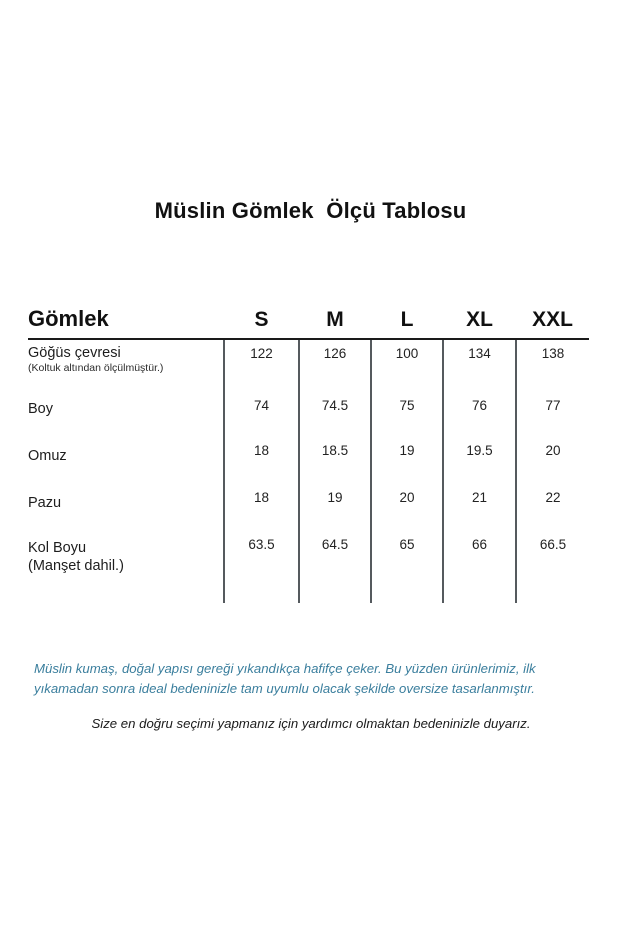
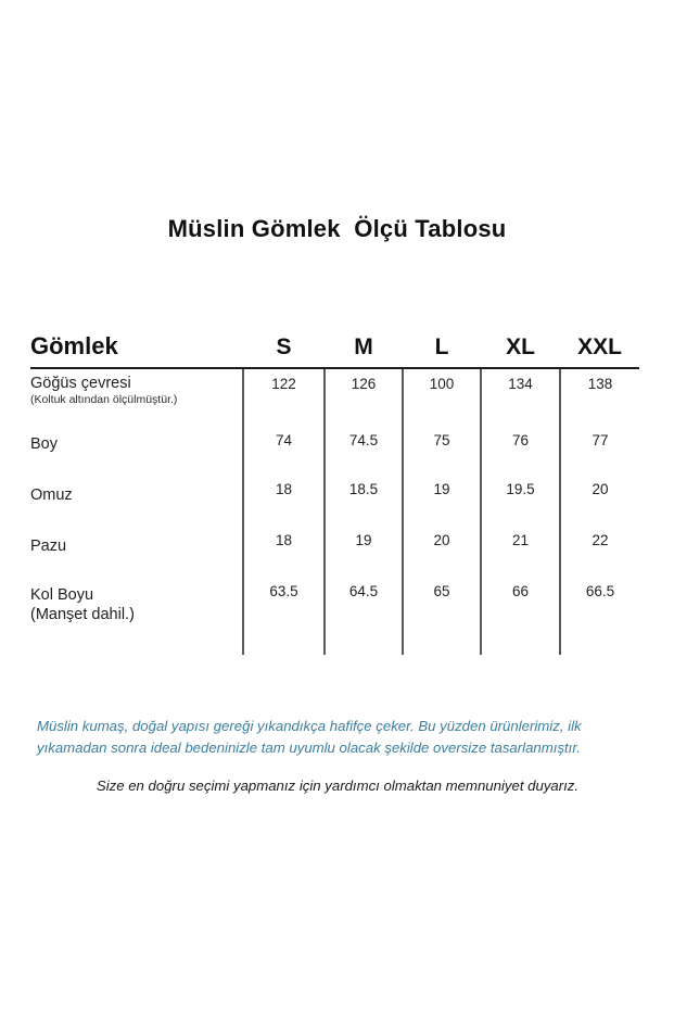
  Müslin Gömlek Ölçü Tablosu
  Gömlek	S	M	L	XL	XXL
  Göğüs çevresi (Koltuk altından ölçülmüştür.)	122	126	100	134	138
  Boy	74	74.5	75	76	77
  Omuz	18	18.5	19	19.5	20
  Pazu	18	19	20	21	22
  Kol Boyu (Manşet dahil.)	63.5	64.5	65	66	66.5
  Müslin kumaş, doğal yapısı gereği yıkandıkça hafifçe çeker. Bu yüzden ürünlerimiz, ilk yıkamadan sonra ideal bedeninizle tam uyumlu olacak şekilde oversize tasarlanmıştır.
- Size en doğru seçimi yapmanız için yardımcı olmaktan bedeninizle duyarız.
+ Size en doğru seçimi yapmanız için yardımcı olmaktan memnuniyet duyarız.
